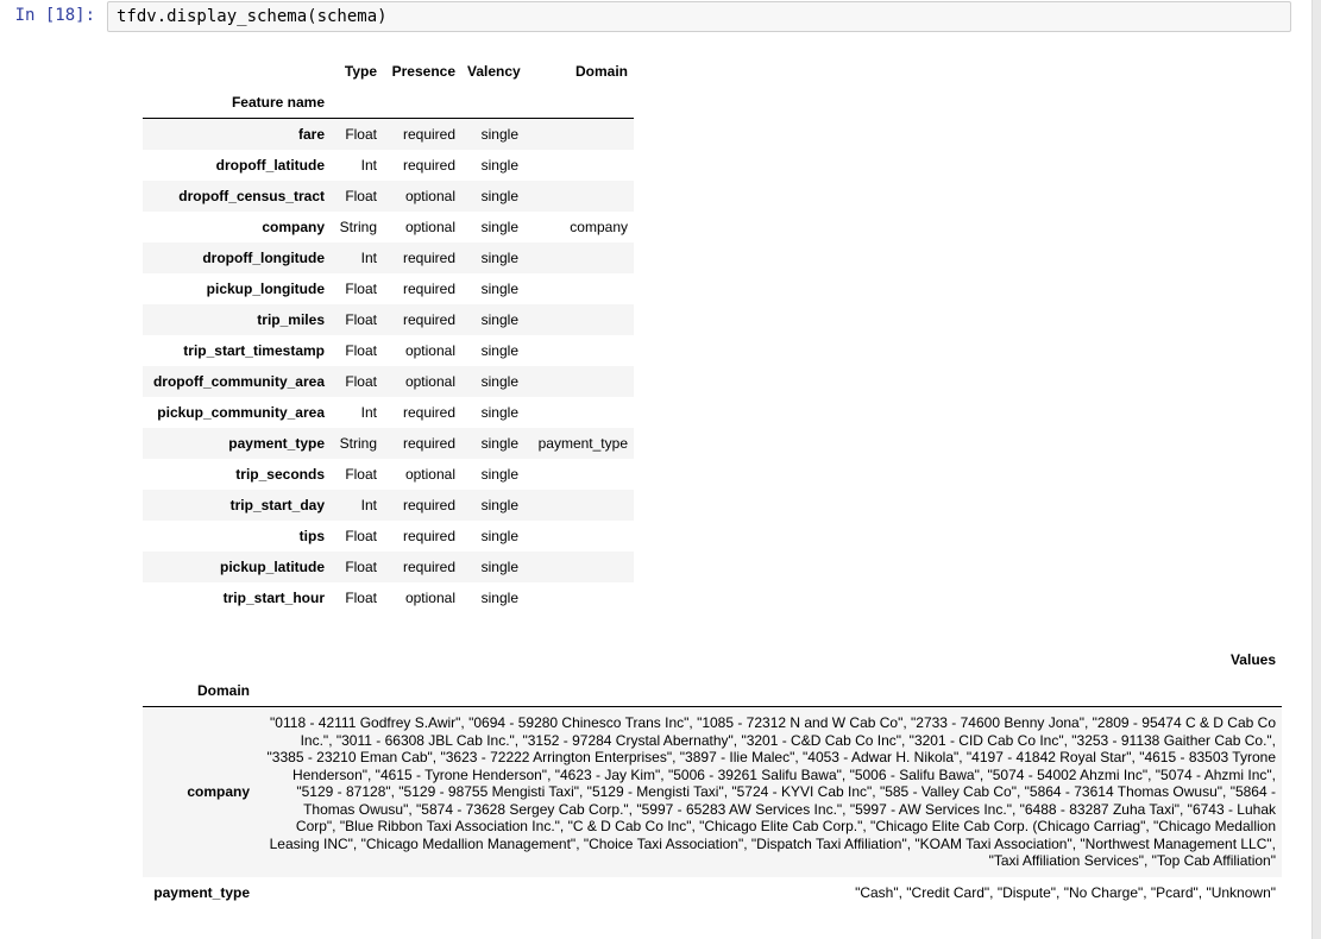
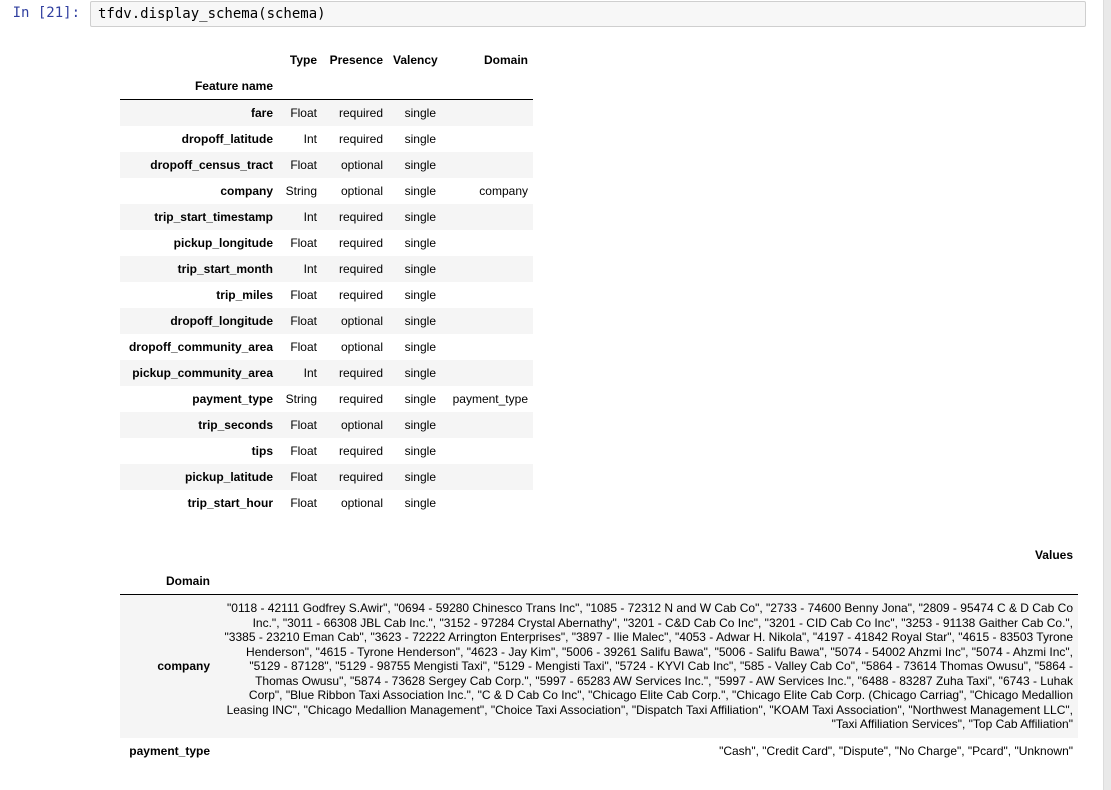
- In [18]:
+ In [21]:
  tfdv.display_schema(schema)
  	Type	Presence	Valency	Domain
  Feature name
  fare	Float	required	single
  dropoff_latitude	Int	required	single
  dropoff_census_tract	Float	optional	single
  company	String	optional	single	company
- dropoff_longitude	Int	required	single
+ trip_start_timestamp	Int	required	single
  pickup_longitude	Float	required	single
+ trip_start_month	Int	required	single
  trip_miles	Float	required	single
- trip_start_timestamp	Float	optional	single
+ dropoff_longitude	Float	optional	single
  dropoff_community_area	Float	optional	single
  pickup_community_area	Int	required	single
  payment_type	String	required	single	payment_type
  trip_seconds	Float	optional	single
- trip_start_day	Int	required	single
  tips	Float	required	single
  pickup_latitude	Float	required	single
  trip_start_hour	Float	optional	single
  	Values
  Domain
  company	"0118 - 42111 Godfrey S.Awir", "0694 - 59280 Chinesco Trans Inc", "1085 - 72312 N and W Cab Co", "2733 - 74600 Benny Jona", "2809 - 95474 C & D Cab Co Inc.", "3011 - 66308 JBL Cab Inc.", "3152 - 97284 Crystal Abernathy", "3201 - C&D Cab Co Inc", "3201 - CID Cab Co Inc", "3253 - 91138 Gaither Cab Co.", "3385 - 23210 Eman Cab", "3623 - 72222 Arrington Enterprises", "3897 - Ilie Malec", "4053 - Adwar H. Nikola", "4197 - 41842 Royal Star", "4615 - 83503 Tyrone Henderson", "4615 - Tyrone Henderson", "4623 - Jay Kim", "5006 - 39261 Salifu Bawa", "5006 - Salifu Bawa", "5074 - 54002 Ahzmi Inc", "5074 - Ahzmi Inc", "5129 - 87128", "5129 - 98755 Mengisti Taxi", "5129 - Mengisti Taxi", "5724 - KYVI Cab Inc", "585 - Valley Cab Co", "5864 - 73614 Thomas Owusu", "5864 - Thomas Owusu", "5874 - 73628 Sergey Cab Corp.", "5997 - 65283 AW Services Inc.", "5997 - AW Services Inc.", "6488 - 83287 Zuha Taxi", "6743 - Luhak Corp", "Blue Ribbon Taxi Association Inc.", "C & D Cab Co Inc", "Chicago Elite Cab Corp.", "Chicago Elite Cab Corp. (Chicago Carriag", "Chicago Medallion Leasing INC", "Chicago Medallion Management", "Choice Taxi Association", "Dispatch Taxi Affiliation", "KOAM Taxi Association", "Northwest Management LLC", "Taxi Affiliation Services", "Top Cab Affiliation"
  payment_type	"Cash", "Credit Card", "Dispute", "No Charge", "Pcard", "Unknown"
